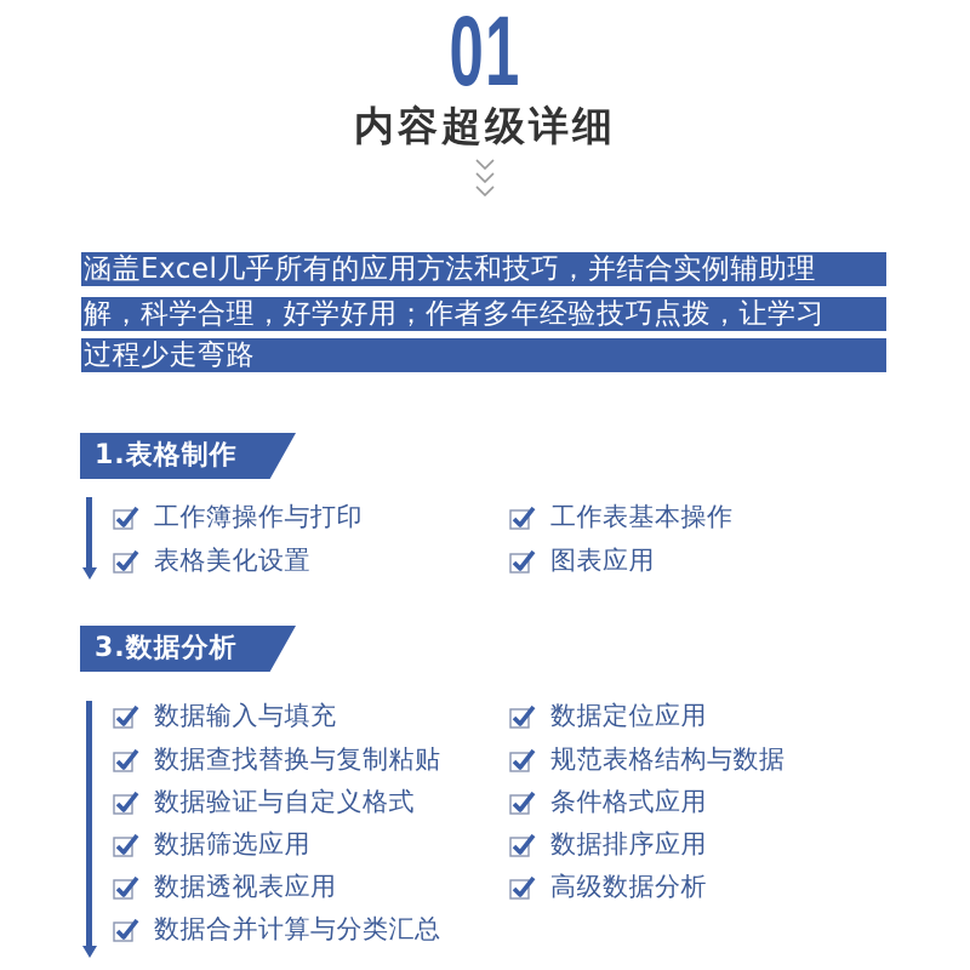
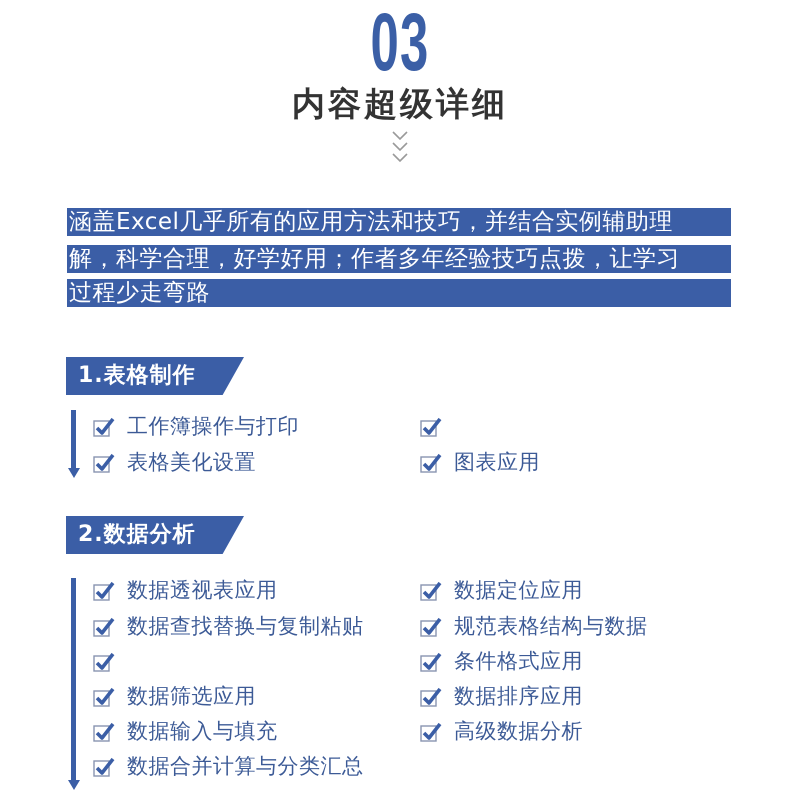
- 01
+ 03
  内容超级详细
  涵盖Excel几乎所有的应用方法和技巧，并结合实例辅助理
  解，科学合理，好学好用；作者多年经验技巧点拨，让学习
  过程少走弯路
  1.表格制作
  工作簿操作与打印
  表格美化设置
- 工作表基本操作
  图表应用
- 3.数据分析
+ 2.数据分析
- 数据输入与填充
+ 数据透视表应用
  数据查找替换与复制粘贴
- 数据验证与自定义格式
  数据筛选应用
- 数据透视表应用
+ 数据输入与填充
  数据合并计算与分类汇总
  数据定位应用
  规范表格结构与数据
  条件格式应用
  数据排序应用
  高级数据分析
